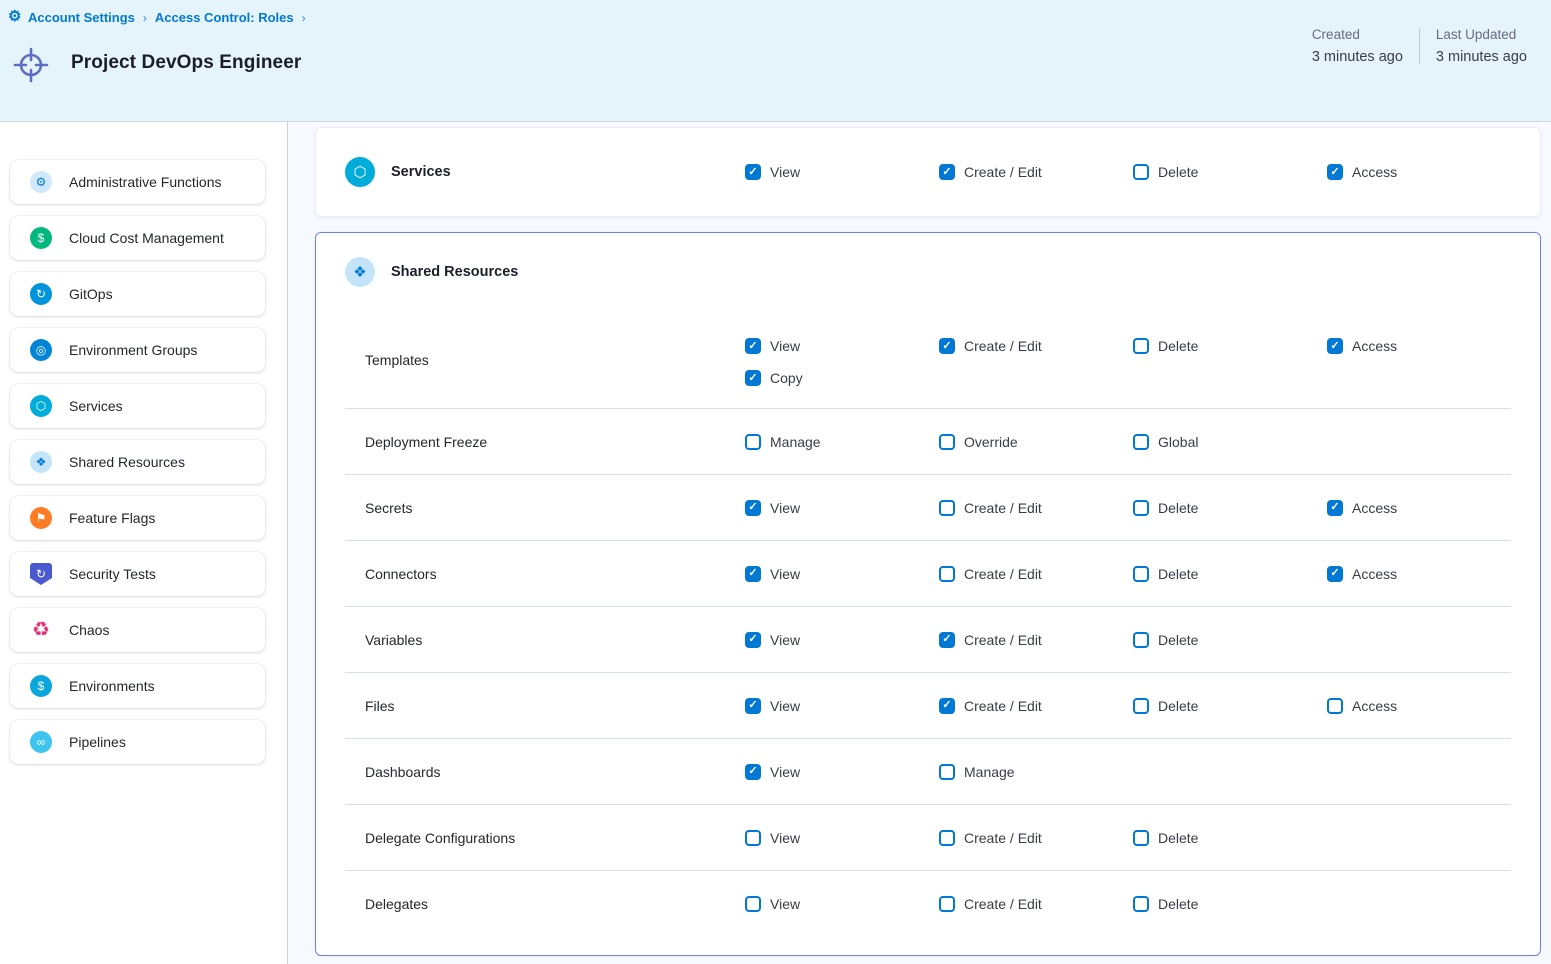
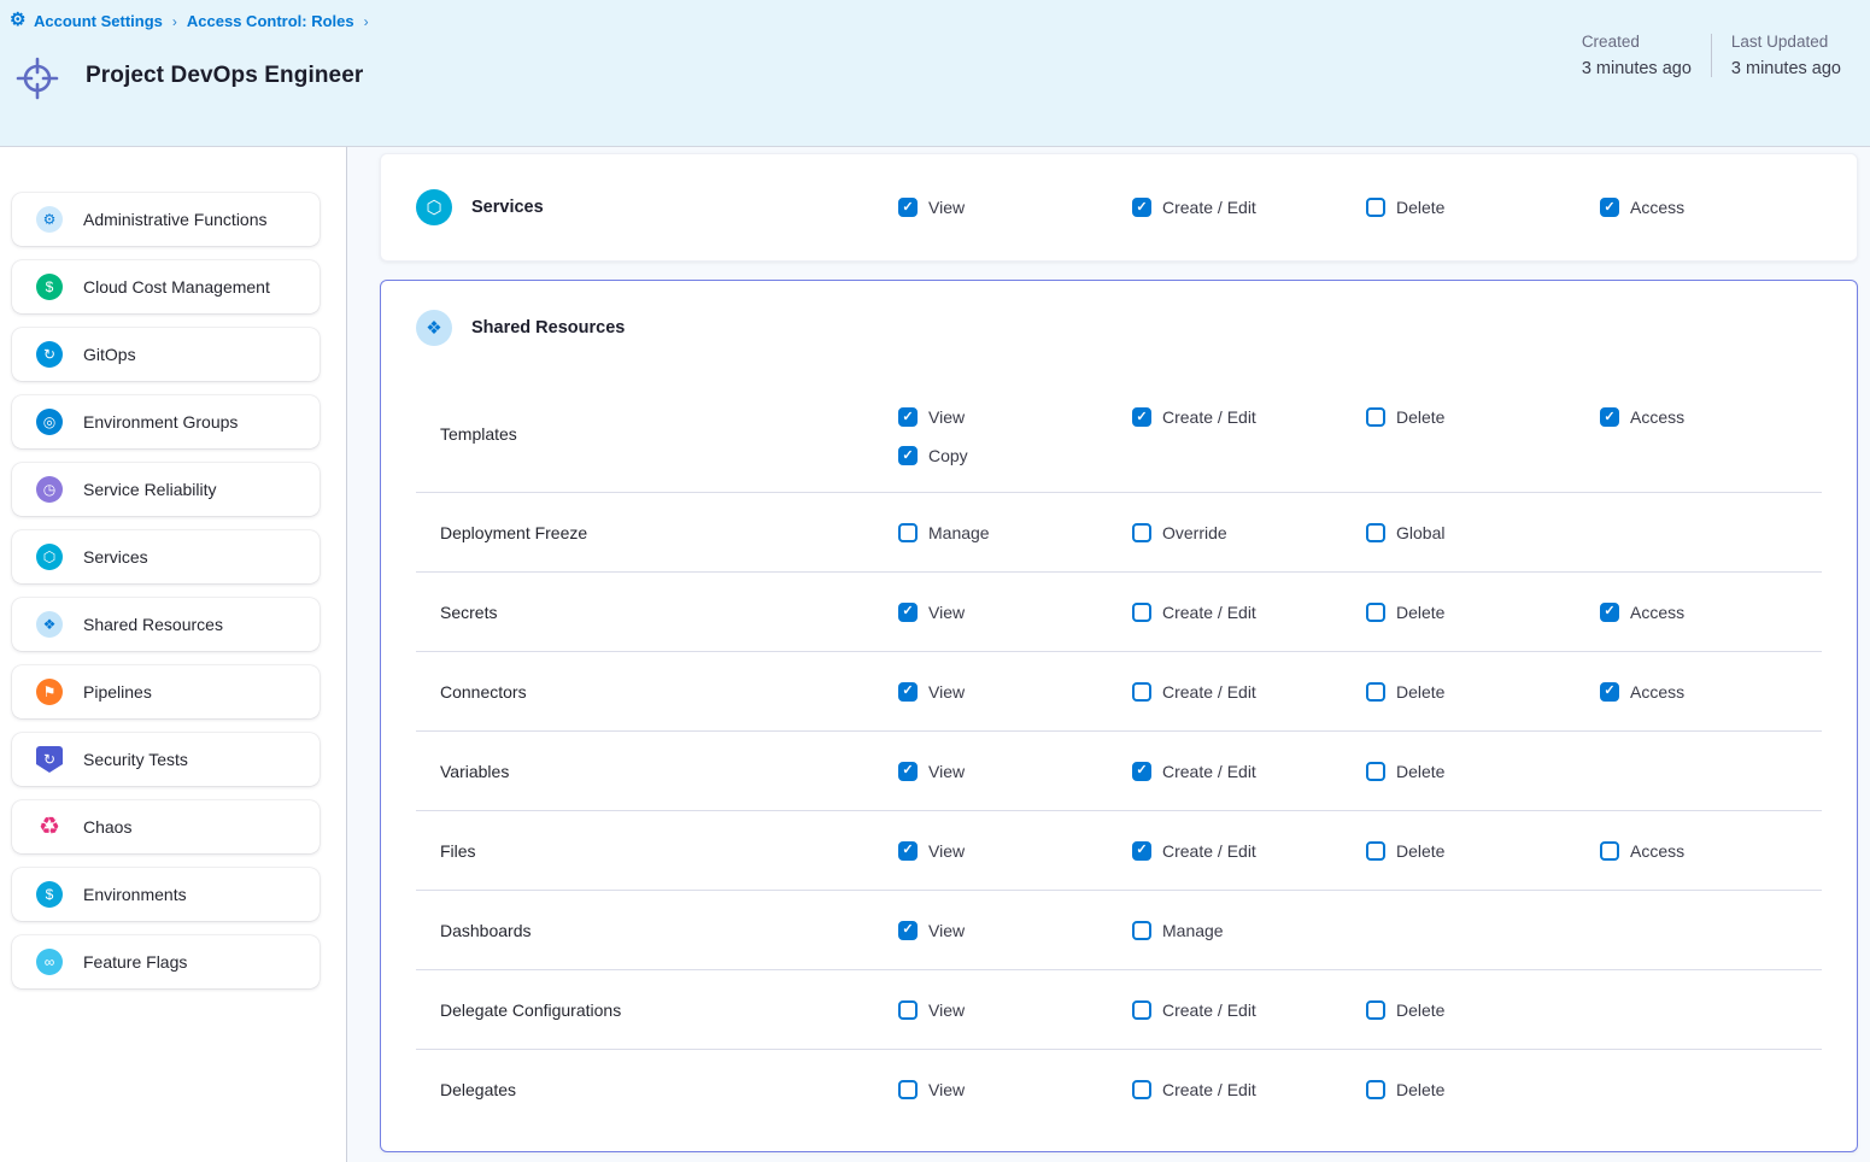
  ⚙
  Account Settings
  ›
  Access Control: Roles
  ›
  Project DevOps Engineer
  Created
  3 minutes ago
  Last Updated
  3 minutes ago
  ⚙
  Administrative Functions
  $
  Cloud Cost Management
  ↻
  GitOps
  ◎
  Environment Groups
+ ◷
+ Service Reliability
  ⬡
  Services
  ❖
  Shared Resources
  ⚑
- Feature Flags
+ Pipelines
  ↻
  Security Tests
  ♻
  Chaos
  $
  Environments
  ∞
- Pipelines
+ Feature Flags
  ⬡
  Services
  ✓
  View
  ✓
  Create / Edit
  Delete
  ✓
  Access
  ❖
  Shared Resources
  Templates
  ✓
  View
  ✓
  Copy
  ✓
  Create / Edit
  Delete
  ✓
  Access
  Deployment Freeze
  Manage
  Override
  Global
  Secrets
  ✓
  View
  Create / Edit
  Delete
  ✓
  Access
  Connectors
  ✓
  View
  Create / Edit
  Delete
  ✓
  Access
  Variables
  ✓
  View
  ✓
  Create / Edit
  Delete
  Files
  ✓
  View
  ✓
  Create / Edit
  Delete
  Access
  Dashboards
  ✓
  View
  Manage
  Delegate Configurations
  View
  Create / Edit
  Delete
  Delegates
  View
  Create / Edit
  Delete
